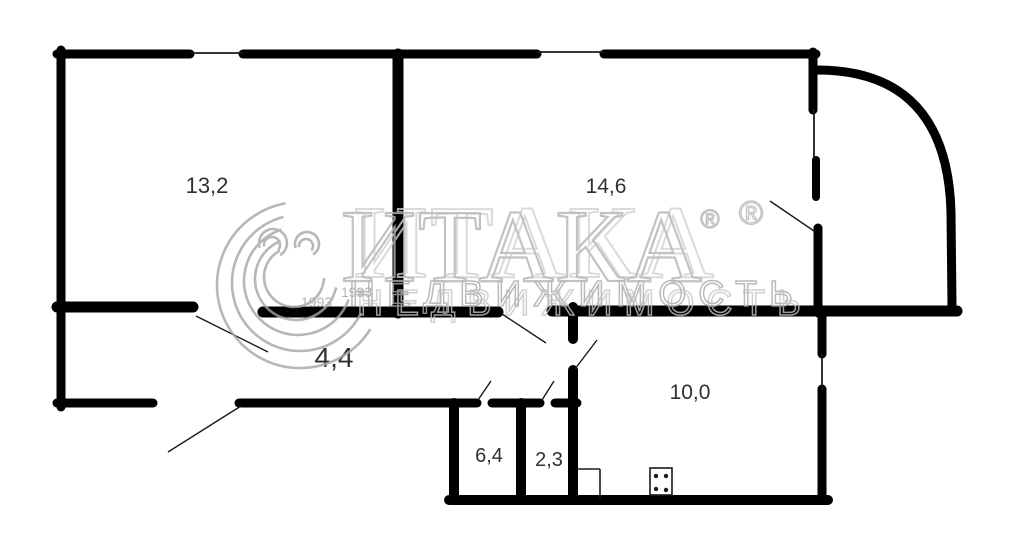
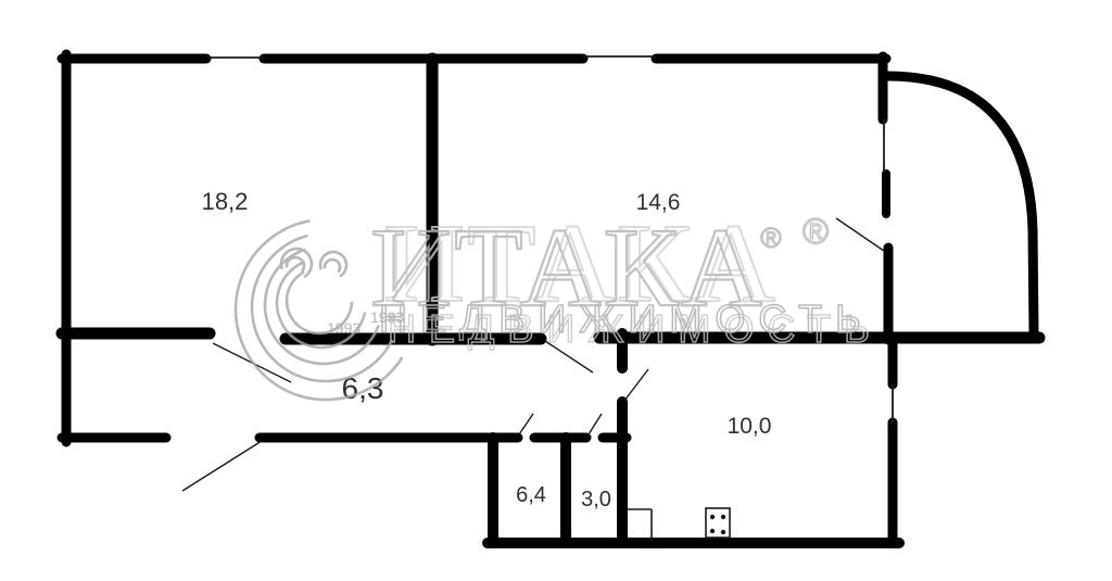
- 13,2
+ 18,2
  14,6
- 4,4
+ 6,3
  10,0
  6,4
- 2,3
+ 3,0
  ИТАКА
  ИТАКА
  ®
  ®
  НЕДВИЖИМОСТЬ
  НЕДВИЖИМОСТЬ
  1993
  1993
